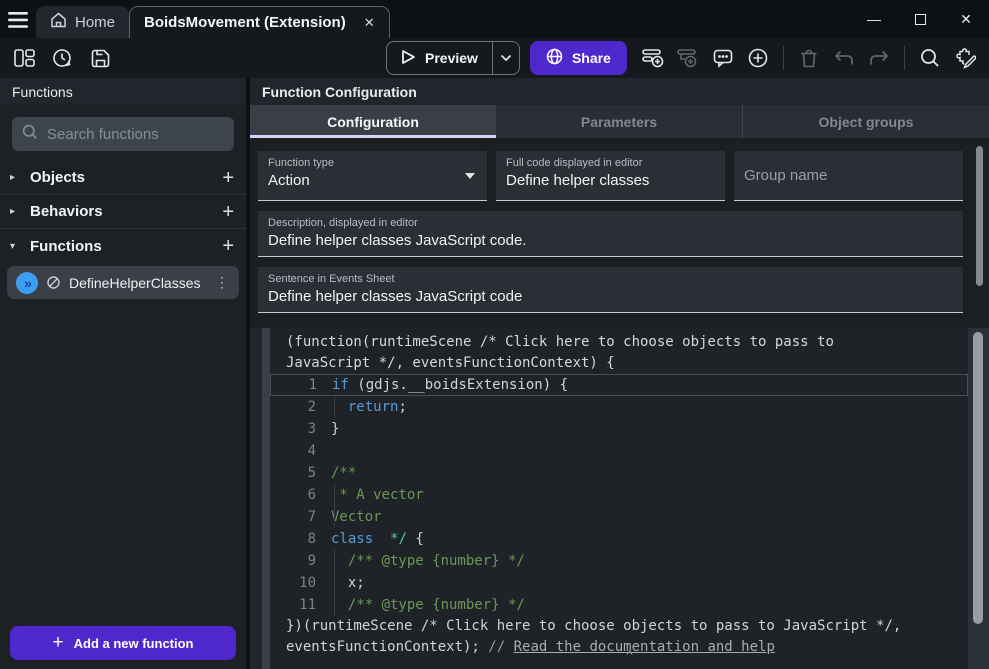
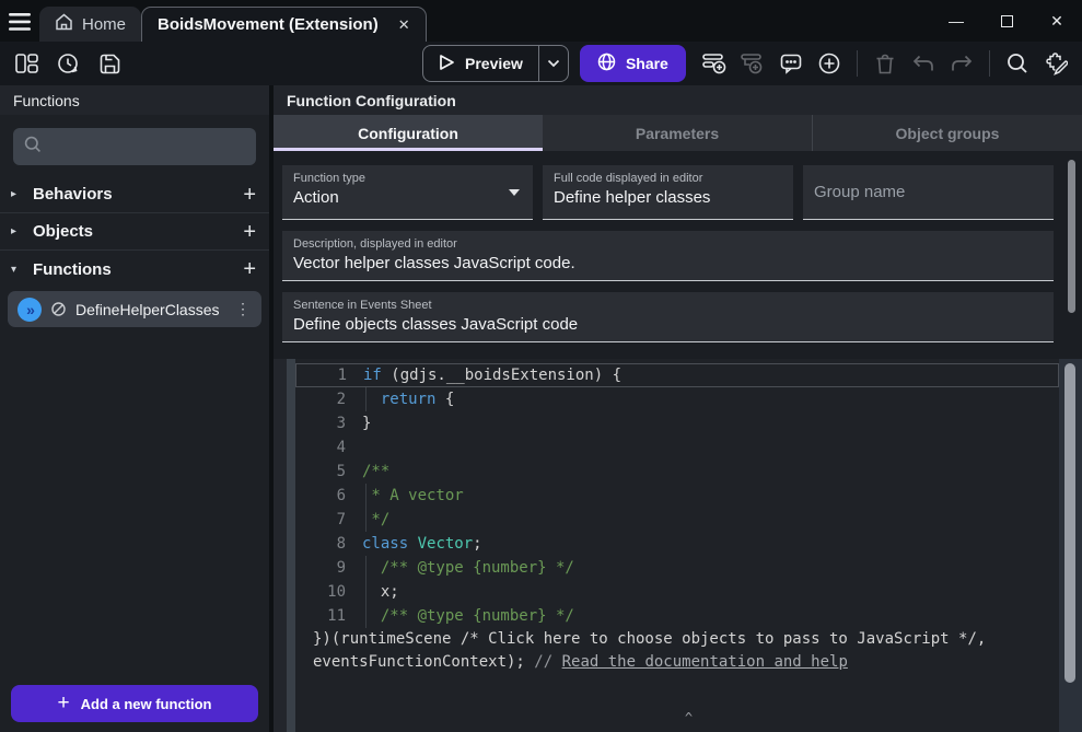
  Home
  BoidsMovement (Extension)
  ✕
  —
  ✕
  Preview
  Share
  Functions
- Search functions
  ▸
- Objects
+ Behaviors
  +
  ▸
- Behaviors
+ Objects
  +
  ▾
  Functions
  +
  »
  DefineHelperClasses
  ⋮
  +
  Add a new function
  Function Configuration
  Configuration
  Parameters
  Object groups
  Function type
  Action
  Full code displayed in editor
  Define helper classes
  Group name
  Description, displayed in editor
- Define helper classes JavaScript code.
+ Vector helper classes JavaScript code.
  Sentence in Events Sheet
- Define helper classes JavaScript code
+ Define objects classes JavaScript code
- (function(runtimeScene /* Click here to choose objects to pass to
- JavaScript */, eventsFunctionContext) {
  1
  if
  (gdjs.__boidsExtension) {
  2
  return
- ;
+ {
  3
  }
  4
  5
  /**
  6
  * A vector
  7
- Vector
+ */
  8
  class
- */
+ Vector
- {
+ ;
  9
  /** @type {number} */
  10
  x;
  11
  /** @type {number} */
  })(runtimeScene /* Click here to choose objects to pass to JavaScript */,
  eventsFunctionContext); // Read the documentation and help
  ^
